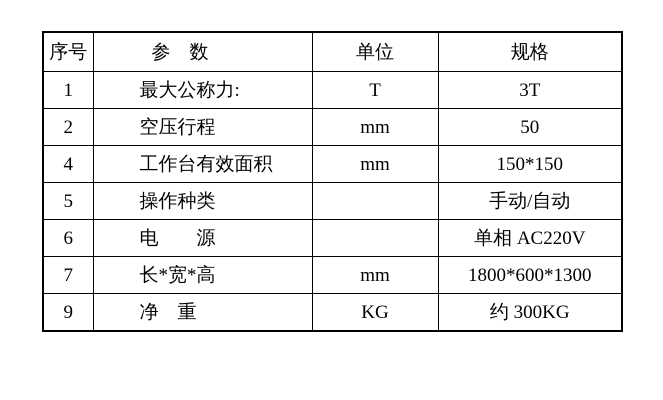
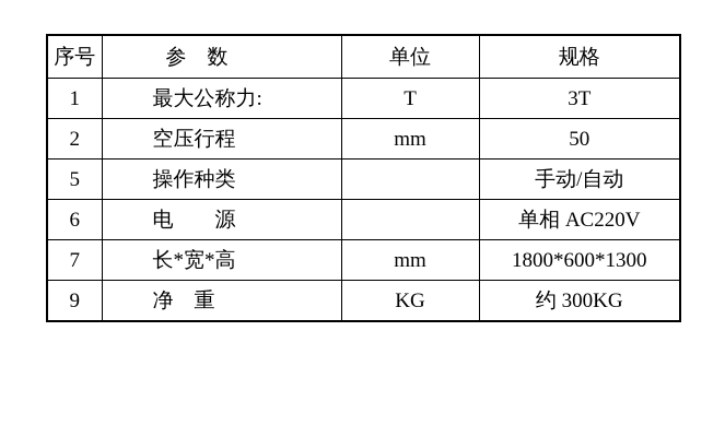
  序号	参 数	单位	规格
  1	最大公称力:	T	3T
  2	空压行程	mm	50
- 4	工作台有效面积	mm	150*150
  5	操作种类		手动/自动
  6	电 源		单相 AC220V
  7	长*宽*高	mm	1800*600*1300
  9	净 重	KG	约 300KG
